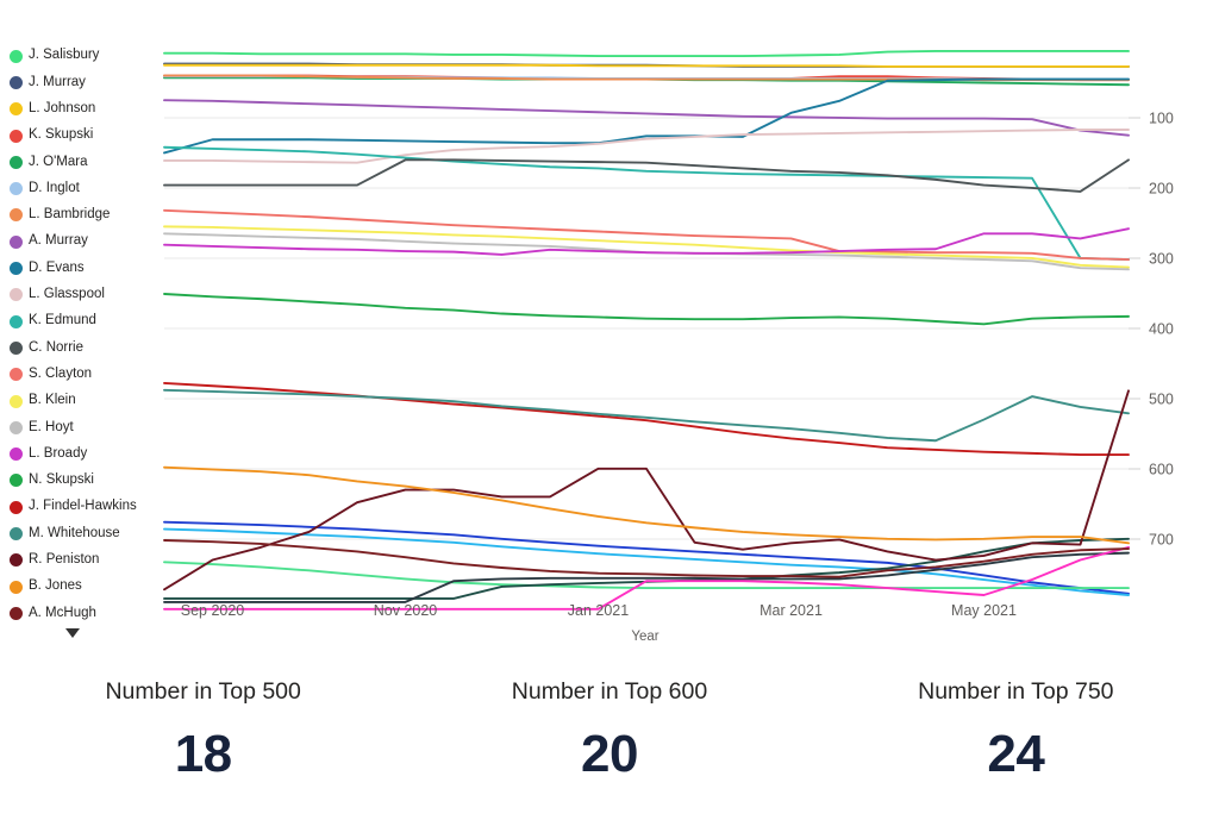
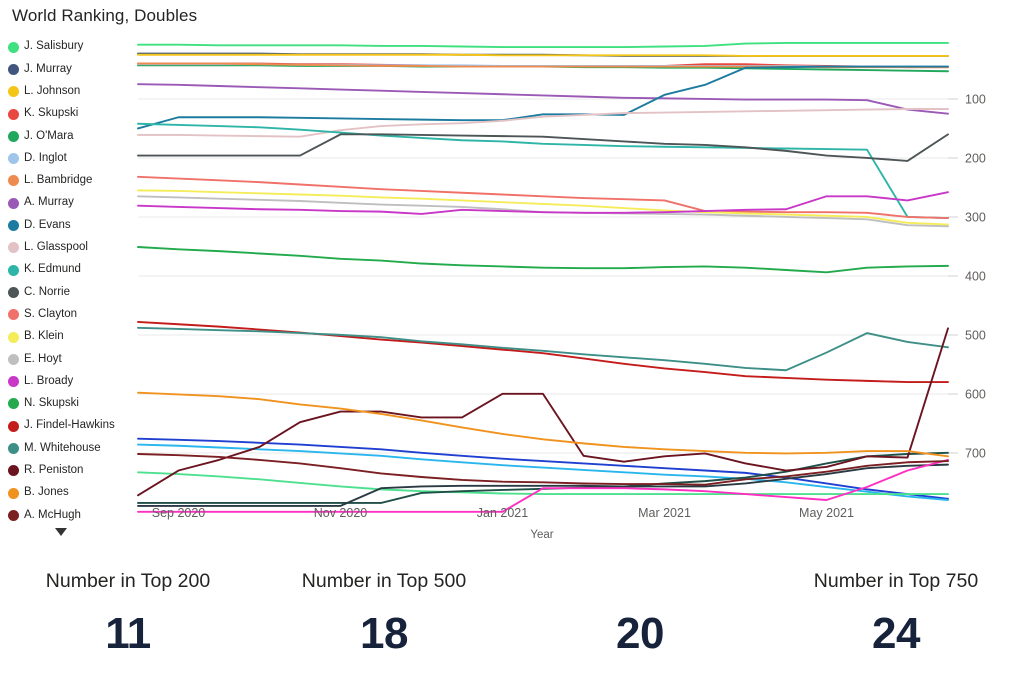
+ World Ranking, Doubles
  J. Salisbury
  J. Murray
  L. Johnson
  K. Skupski
  J. O'Mara
  D. Inglot
  L. Bambridge
  A. Murray
  D. Evans
  L. Glasspool
  K. Edmund
  C. Norrie
  S. Clayton
  B. Klein
  E. Hoyt
  L. Broady
  N. Skupski
  J. Findel-Hawkins
  M. Whitehouse
  R. Peniston
  B. Jones
  A. McHugh
  100
  200
  300
  400
  500
  600
  700
  Sep 2020
  Nov 2020
  Jan 2021
  Mar 2021
  May 2021
  Year
+ Number in Top 200
+ 11
  Number in Top 500
  18
- Number in Top 600
  20
  Number in Top 750
  24
